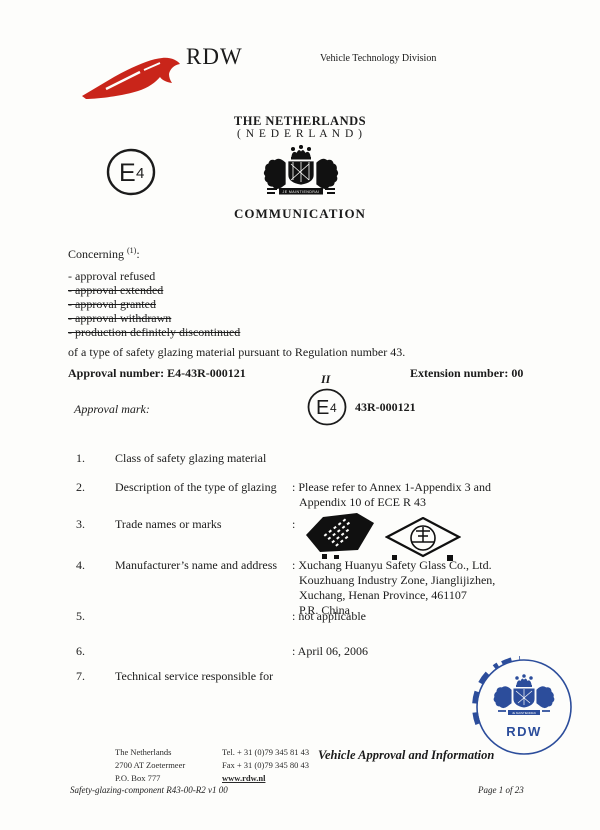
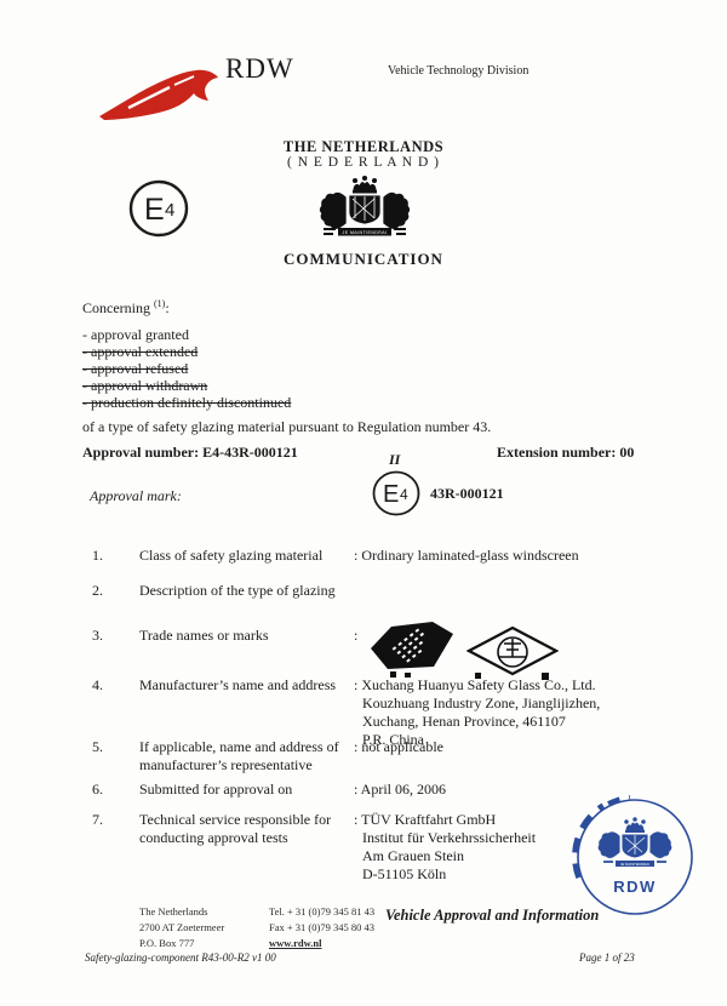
  RDW
  Vehicle Technology Division
  THE NETHERLANDS
  ( N E D E R L A N D )
  E
  4
  COMMUNICATION
  Concerning (1):
- - approval refused
+ - approval granted
  - approval extended
- - approval granted
+ - approval refused
  - approval withdrawn
  - production definitely discontinued
  of a type of safety glazing material pursuant to Regulation number 43.
  Approval number: E4-43R-000121
  Extension number: 00
  Approval mark:
  II
  E
  4
  43R-000121
  1.
  Class of safety glazing material
+ : Ordinary laminated-glass windscreen
  2.
  Description of the type of glazing
- : Please refer to Annex 1-Appendix 3 and
- Appendix 10 of ECE R 43
  3.
  Trade names or marks
  :
  4.
  Manufacturer’s name and address
  : Xuchang Huanyu Safety Glass Co., Ltd.
  Kouzhuang Industry Zone, Jianglijizhen,
  Xuchang, Henan Province, 461107
  P.R. China
  5.
+ If applicable, name and address of
+ manufacturer’s representative
  : not applicable
  6.
+ Submitted for approval on
  : April 06, 2006
  7.
  Technical service responsible for
+ conducting approval tests
+ : TÜV Kraftfahrt GmbH
+ Institut für Verkehrssicherheit
+ Am Grauen Stein
+ D-51105 Köln
  RDW
  The Netherlands
  2700 AT Zoetermeer
  P.O. Box 777
  Tel. + 31 (0)79 345 81 43
  Fax + 31 (0)79 345 80 43
  www.rdw.nl
  Vehicle Approval and Information
  Safety-glazing-component R43-00-R2 v1 00
  Page 1 of 23
